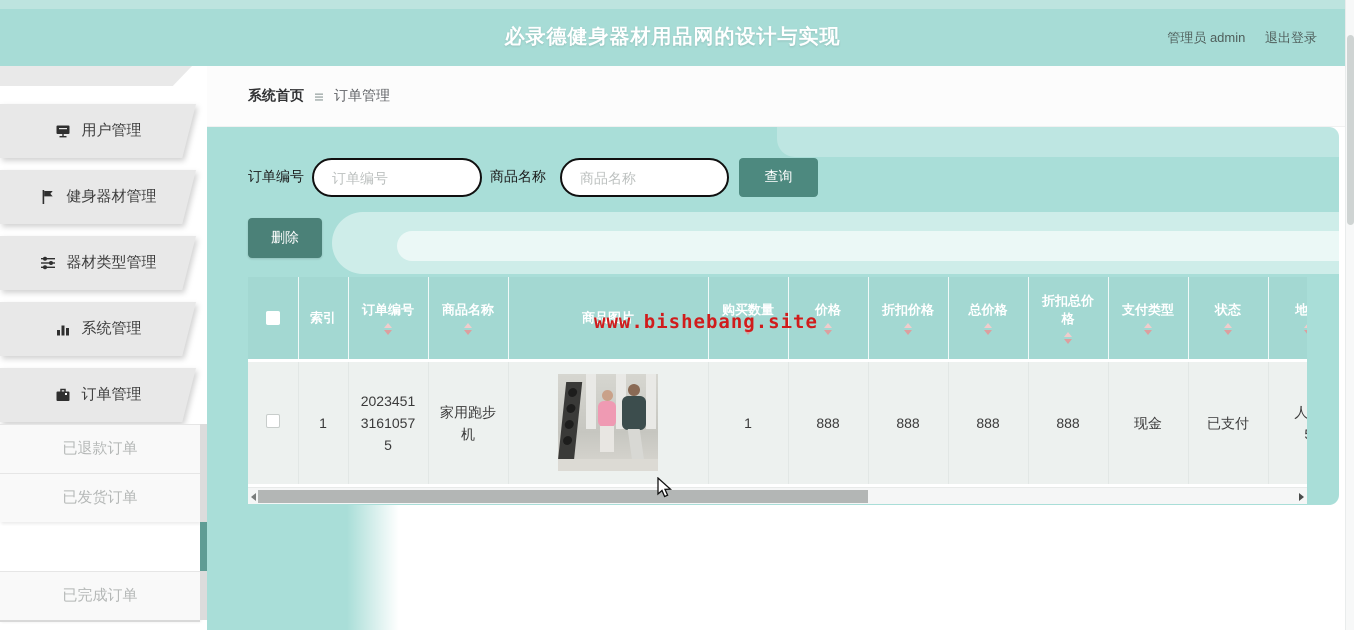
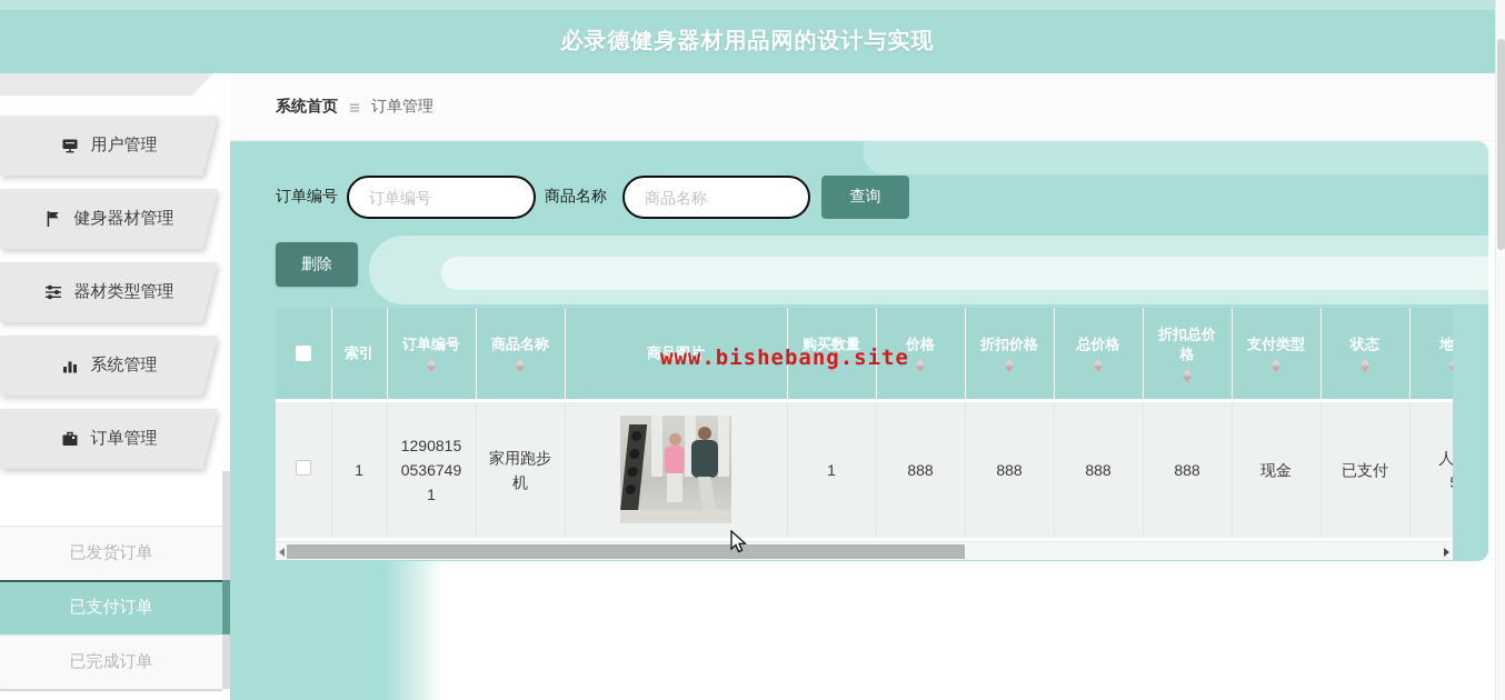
  必录德健身器材用品网的设计与实现
- 管理员 admin 退出登录
  用户管理
  健身器材管理
  器材类型管理
  系统管理
  订单管理
- 已退款订单
  已发货订单
+ 已支付订单
  已完成订单
  系统首页
  订单管理
  订单编号
  订单编号
  商品名称
  商品名称
  查询
  删除
  	索引	订单编号	商品名称	商品图片	购买数量	价格	折扣价格	总价格	折扣总价格	支付类型	状态	地
- 	1	202345131610575	家用跑步机		1	888	888	888	888	现金	已支付	人
+ 	1	129081505367491	家用跑步机		1	888	888	888	888	现金	已支付	人
  www.bishebang.site
